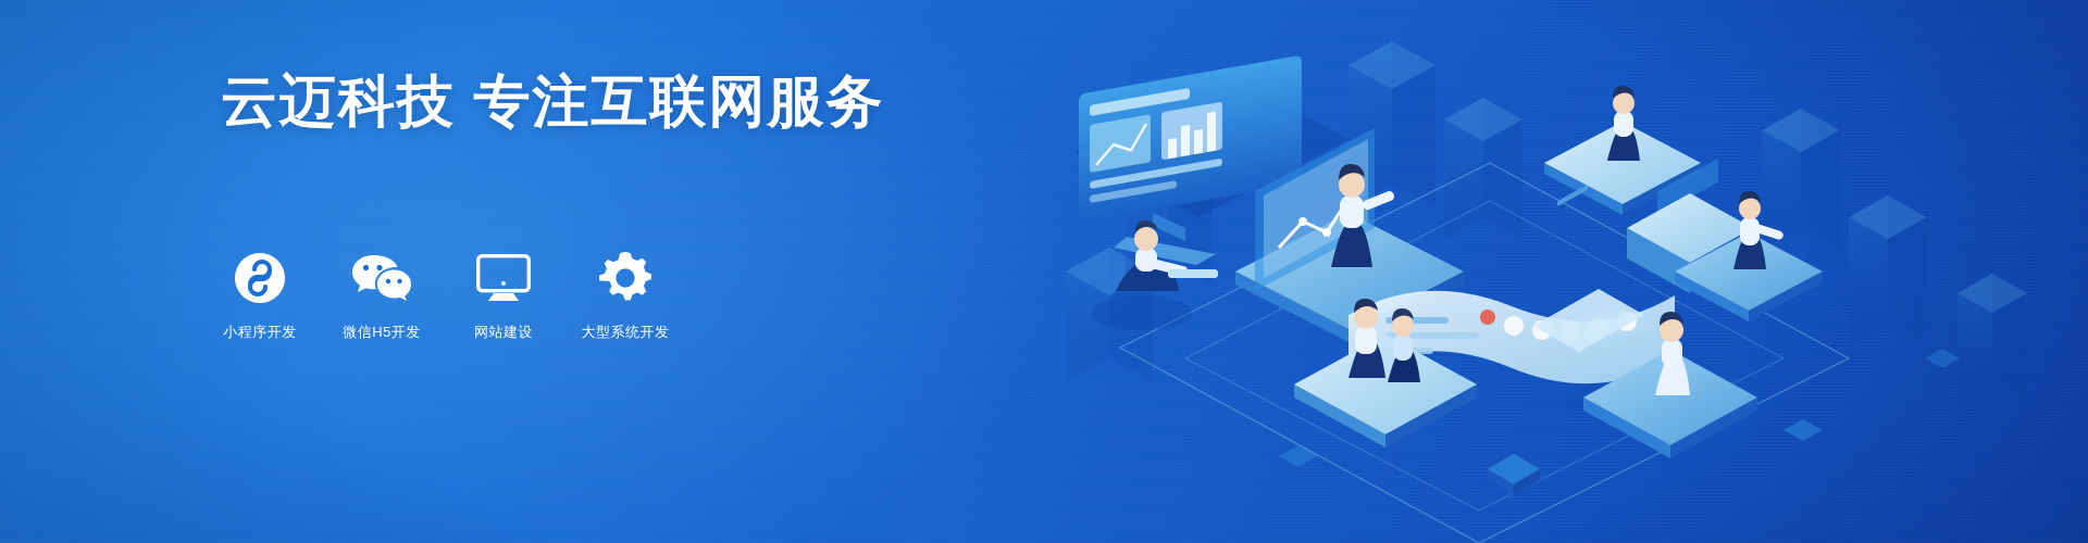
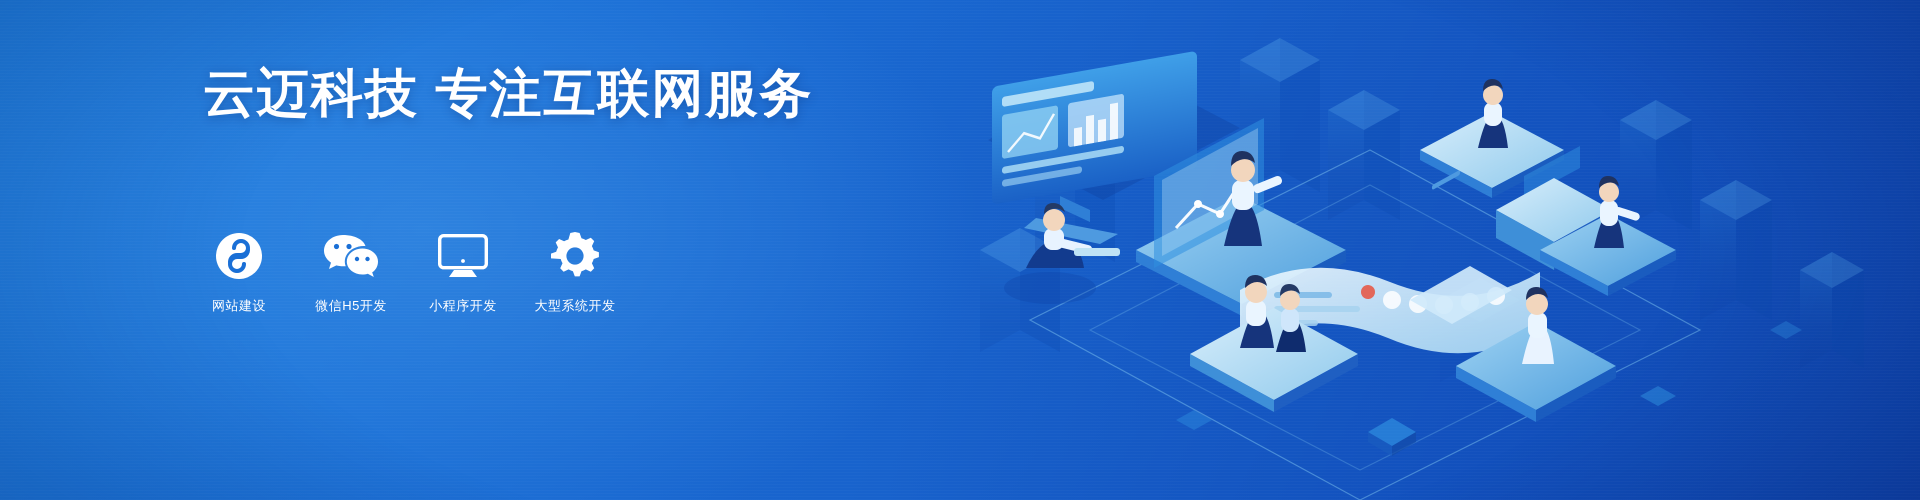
  云迈科技 专注互联网服务
- 小程序开发
+ 网站建设
  微信H5开发
- 网站建设
+ 小程序开发
  大型系统开发
